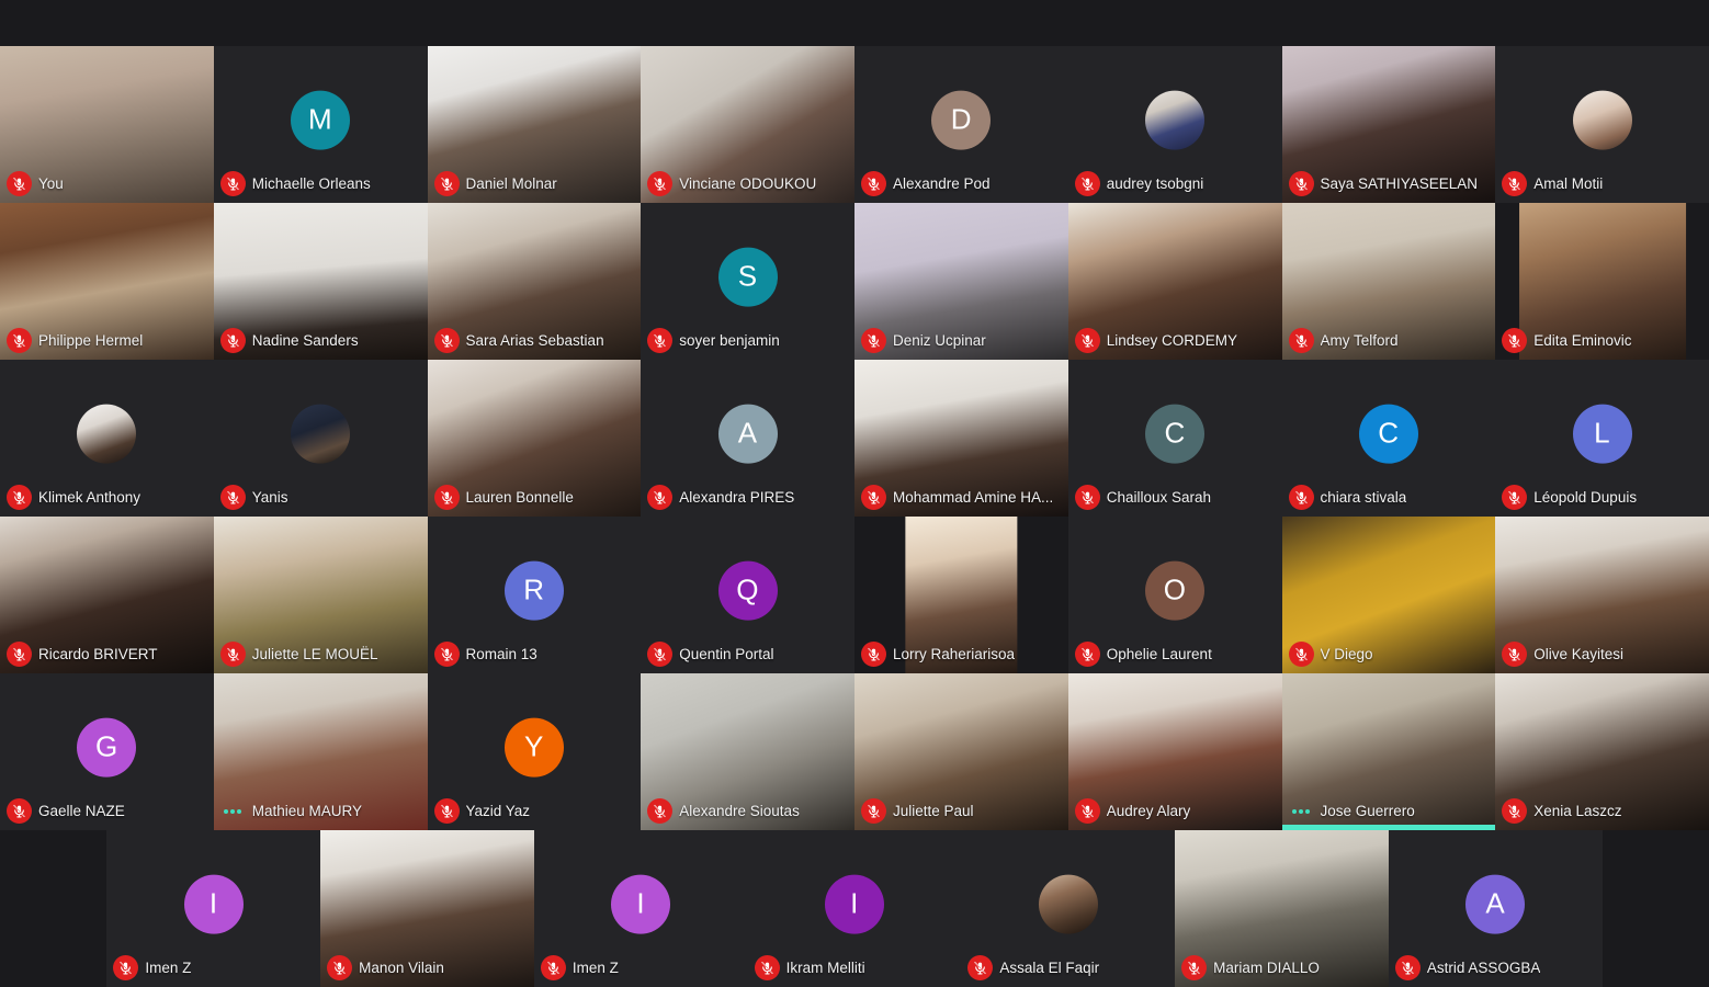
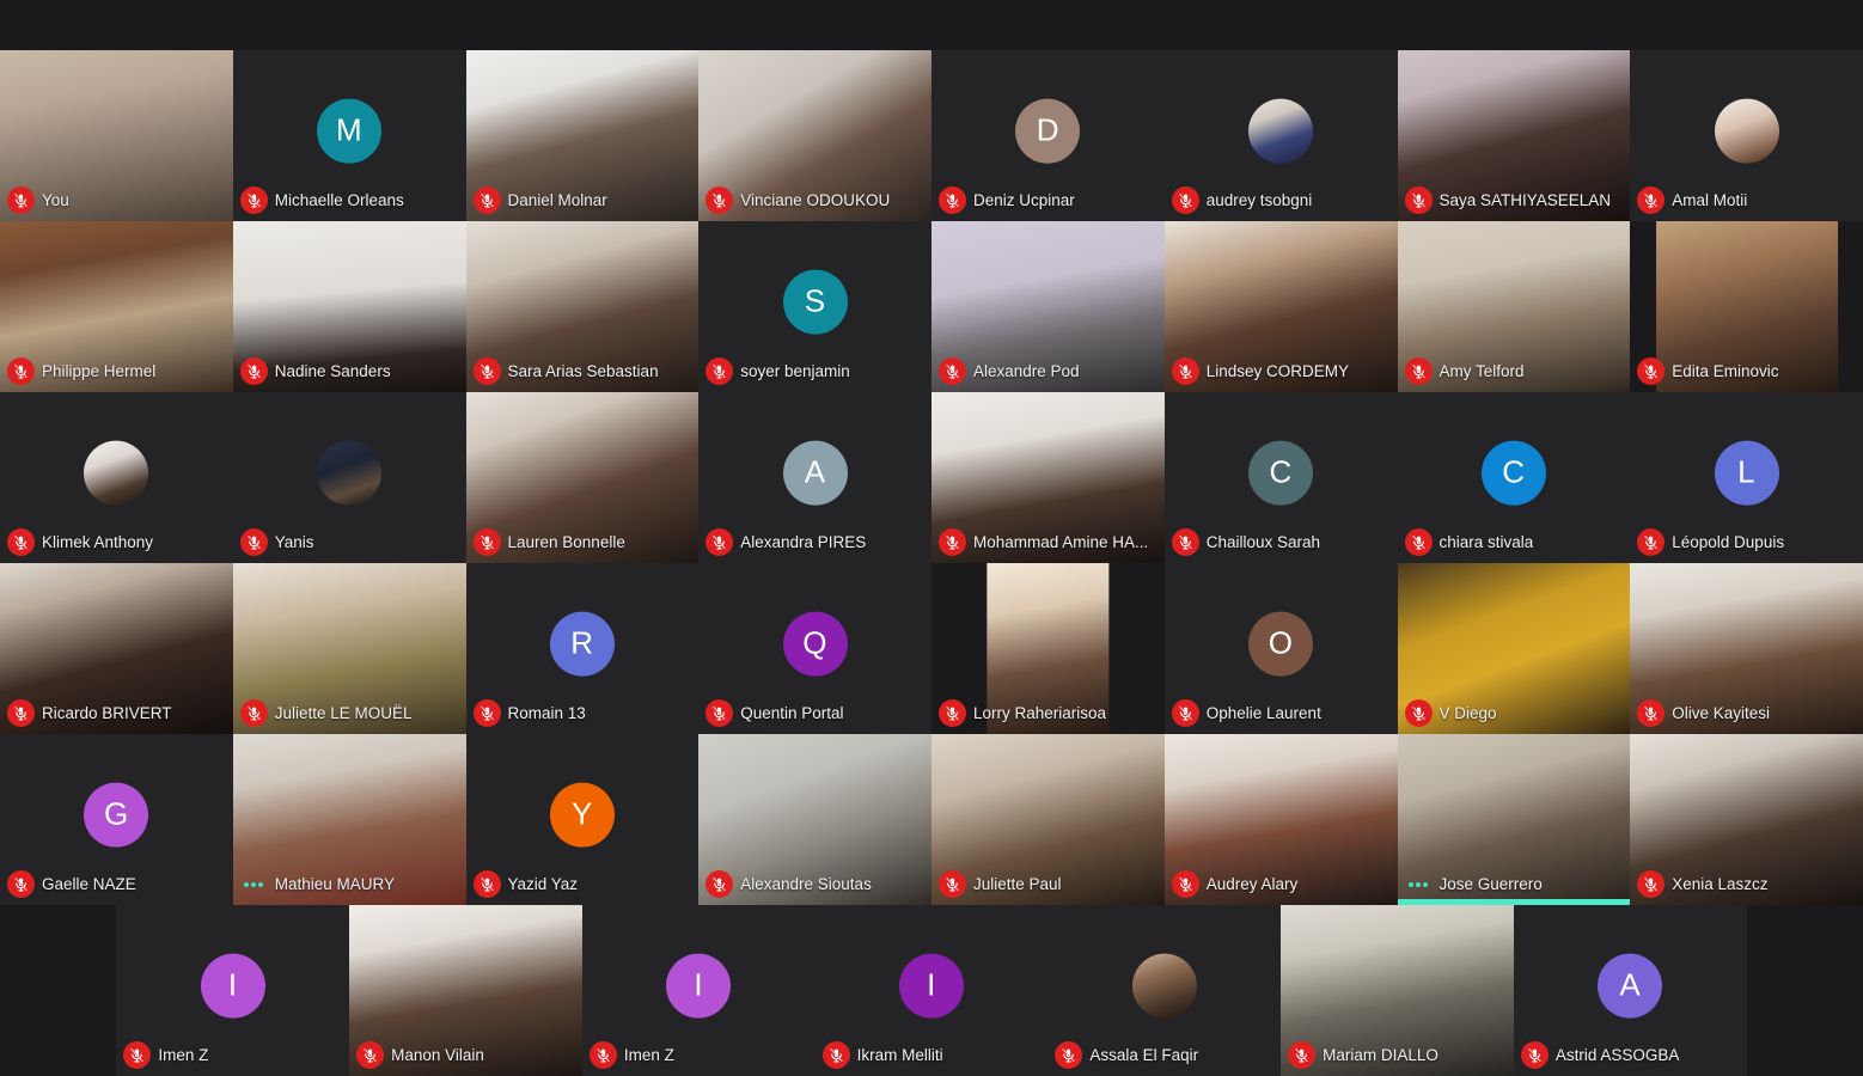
  You
  M
  Michaelle Orleans
  Daniel Molnar
  Vinciane ODOUKOU
  D
- Alexandre Pod
+ Deniz Ucpinar
  audrey tsobgni
  Saya SATHIYASEELAN
  Amal Motii
  Philippe Hermel
  Nadine Sanders
  Sara Arias Sebastian
  S
  soyer benjamin
- Deniz Ucpinar
+ Alexandre Pod
  Lindsey CORDEMY
  Amy Telford
  Edita Eminovic
  Klimek Anthony
  Yanis
  Lauren Bonnelle
  A
  Alexandra PIRES
  Mohammad Amine HA...
  C
  Chailloux Sarah
  C
  chiara stivala
  L
  Léopold Dupuis
  Ricardo BRIVERT
  Juliette LE MOUËL
  R
  Romain 13
  Q
  Quentin Portal
  Lorry Raheriarisoa
  O
  Ophelie Laurent
  V Diego
  Olive Kayitesi
  G
  Gaelle NAZE
  Mathieu MAURY
  Y
  Yazid Yaz
  Alexandre Sioutas
  Juliette Paul
  Audrey Alary
  Jose Guerrero
  Xenia Laszcz
  I
  Imen Z
  Manon Vilain
  I
  Imen Z
  I
  Ikram Melliti
  Assala El Faqir
  Mariam DIALLO
  A
  Astrid ASSOGBA
